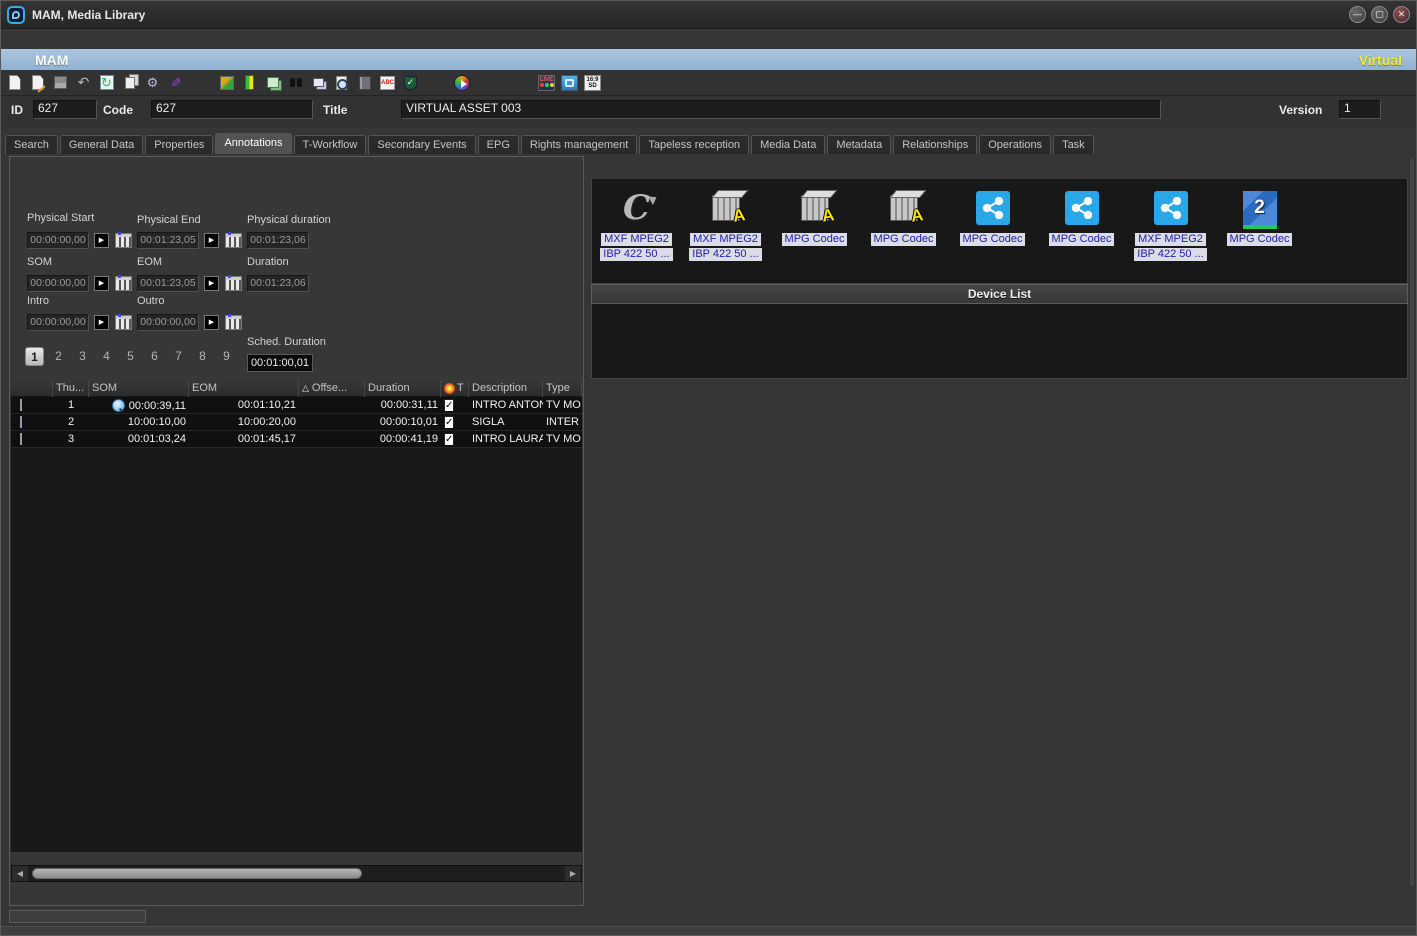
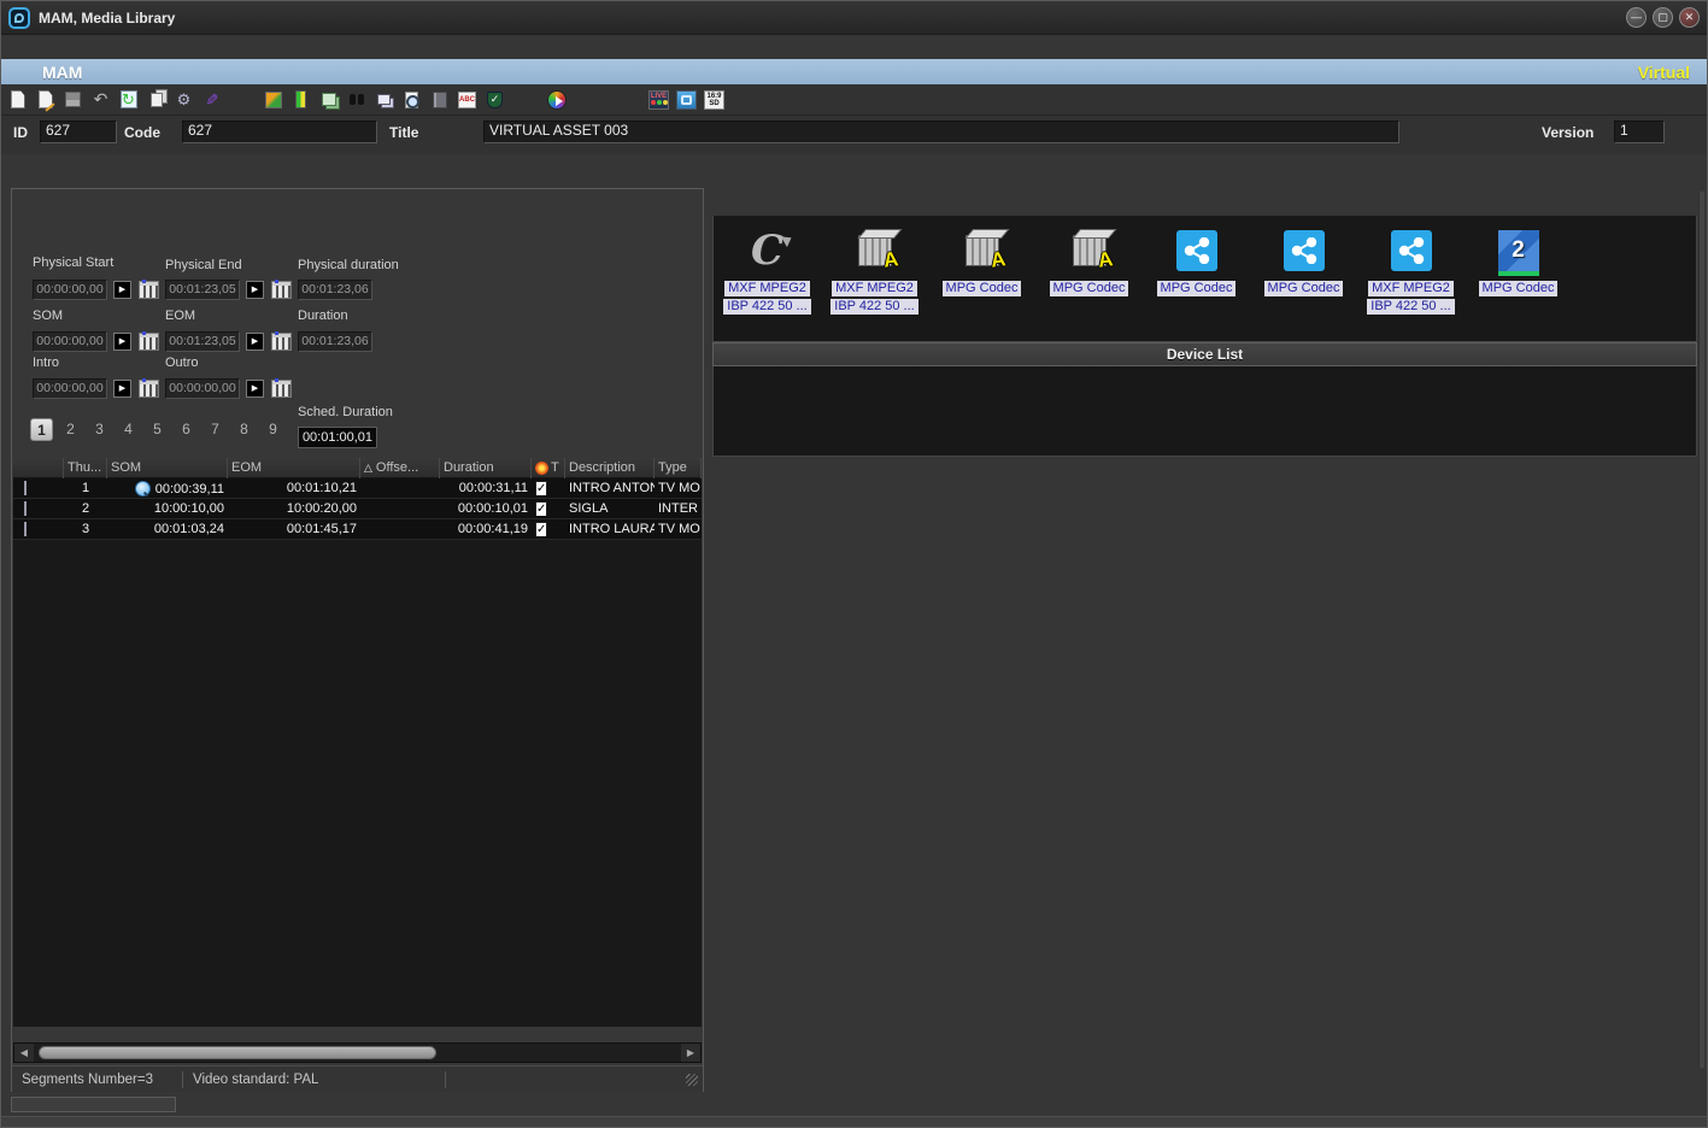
  MAM, Media Library
  —
  ▢
  ✕
  MAM
  Virtual
  ↶
  ↻
  ⚙
  ✓
  ID
  627
  Code
  627
  Title
  VIRTUAL ASSET 003
  Version
  1
- Search
- General Data
- Properties
- Annotations
- T-Workflow
- Secondary Events
- EPG
- Rights management
- Tapeless reception
- Media Data
- Metadata
- Relationships
- Operations
- Task
  Physical Start
  Physical End
  Physical duration
  00:00:00,00
  00:01:23,05
  00:01:23,06
  SOM
  EOM
  Duration
  00:00:00,00
  00:01:23,05
  00:01:23,06
  Intro
  Outro
  00:00:00,00
  00:00:00,00
  1
  2
  3
  4
  5
  6
  7
  8
  9
  Sched. Duration
  00:01:00,01
  Thu...
  SOM
  EOM
  △
  Offse...
  Duration
  T
  Description
  Type
  1
  00:00:39,11
  00:01:10,21
  00:00:31,11
  ✓
  INTRO ANTO
  TV MO
  2
  10:00:10,00
  10:00:20,00
  00:00:10,01
  ✓
  SIGLA
  INTER
  3
  00:01:03,24
  00:01:45,17
  00:00:41,19
  ✓
  INTRO LAURA
  TV MO
  ◀
  ▶
+ Segments Number=3
+ Video standard: PAL
  C
  MXF MPEG2
  IBP 422 50 ...
  MXF MPEG2
  IBP 422 50 ...
  MPG Codec
  MPG Codec
  MPG Codec
  MPG Codec
  MXF MPEG2
  IBP 422 50 ...
  2
  MPG Codec
  Device List
